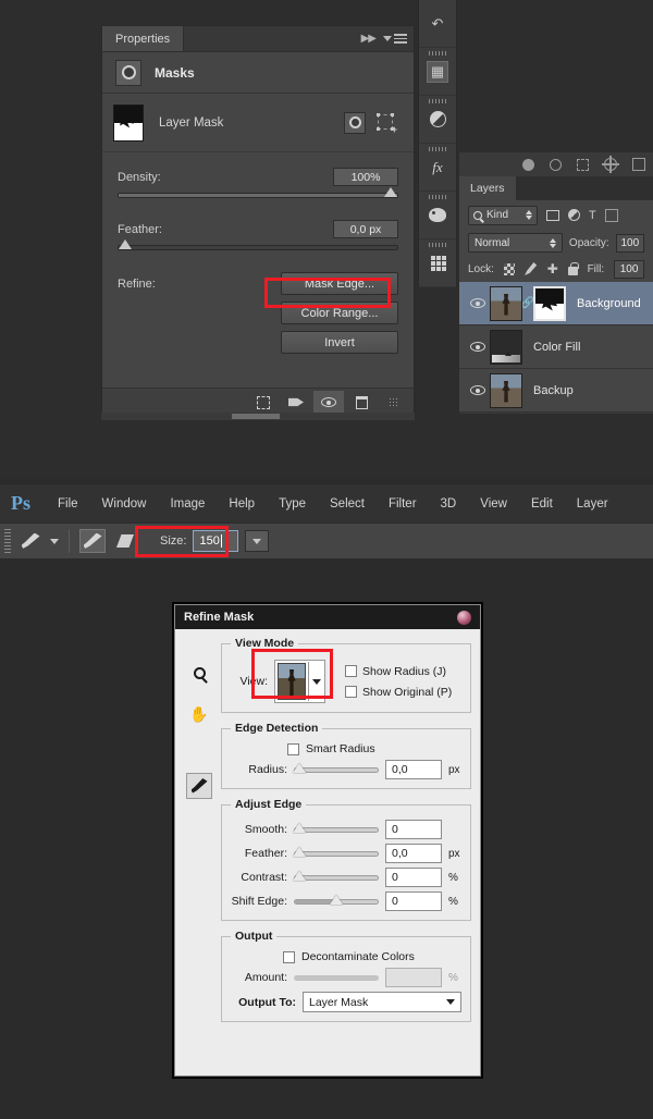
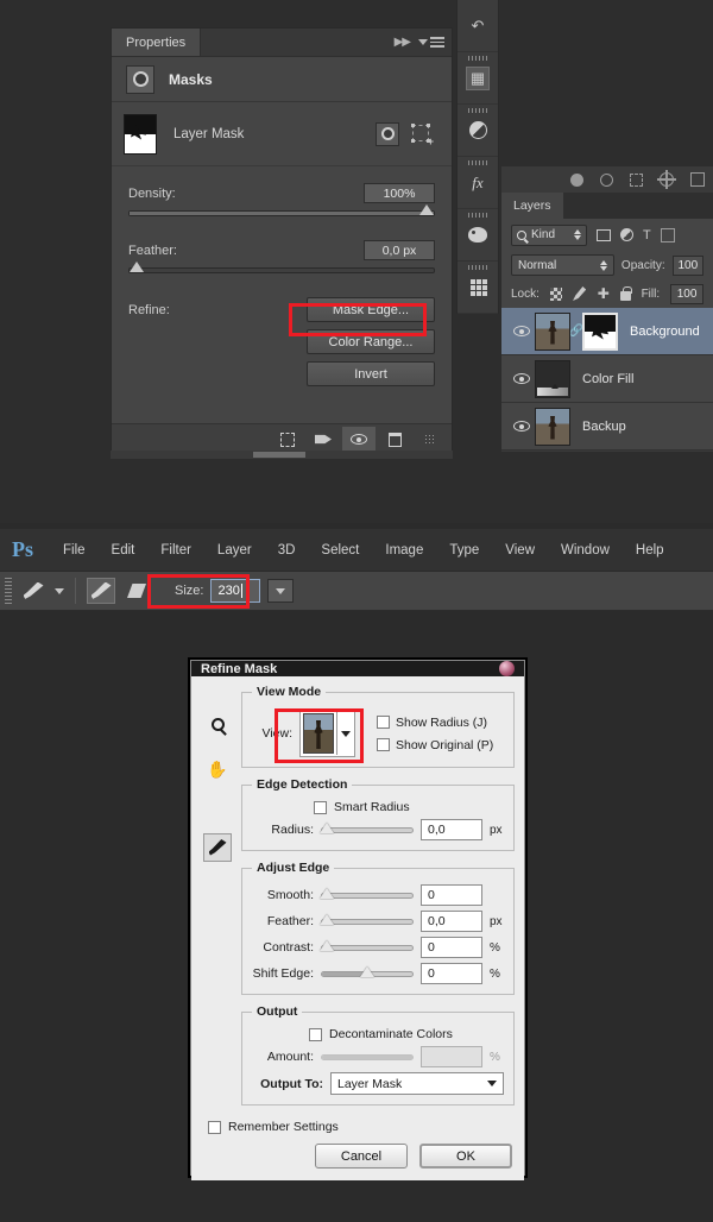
  Properties
  ▶▶
  Masks
  Layer Mask
  +
  Density:
  100%
  Feather:
  0,0 px
  Refine:
  Mask Edge...
  Color Range...
  Invert
  ↶
  ▦
  fx
  Layers
  Kind
  T
  Normal
  Opacity:
  100
  Lock:
  ✚
  Fill:
  100
  🔗
  Background
  Color Fill
  Backup
  Ps
  File
- Window
+ Edit
- Image
+ Filter
- Help
+ Layer
- Type
+ 3D
  Select
- Filter
+ Image
- 3D
+ Type
  View
- Edit
+ Window
- Layer
+ Help
  Size:
- 150
+ 230
  Refine Mask
  ✋
  View Mode
  View:
  Show Radius (J)
  Show Original (P)
  Edge Detection
  Smart Radius
  Radius:
  0,0
  px
  Adjust Edge
  Smooth:
  0
  Feather:
  0,0
  px
  Contrast:
  0
  %
  Shift Edge:
  0
  %
  Output
  Decontaminate Colors
  Amount:
  %
  Output To:
  Layer Mask
+ Remember Settings
+ Cancel
+ OK
